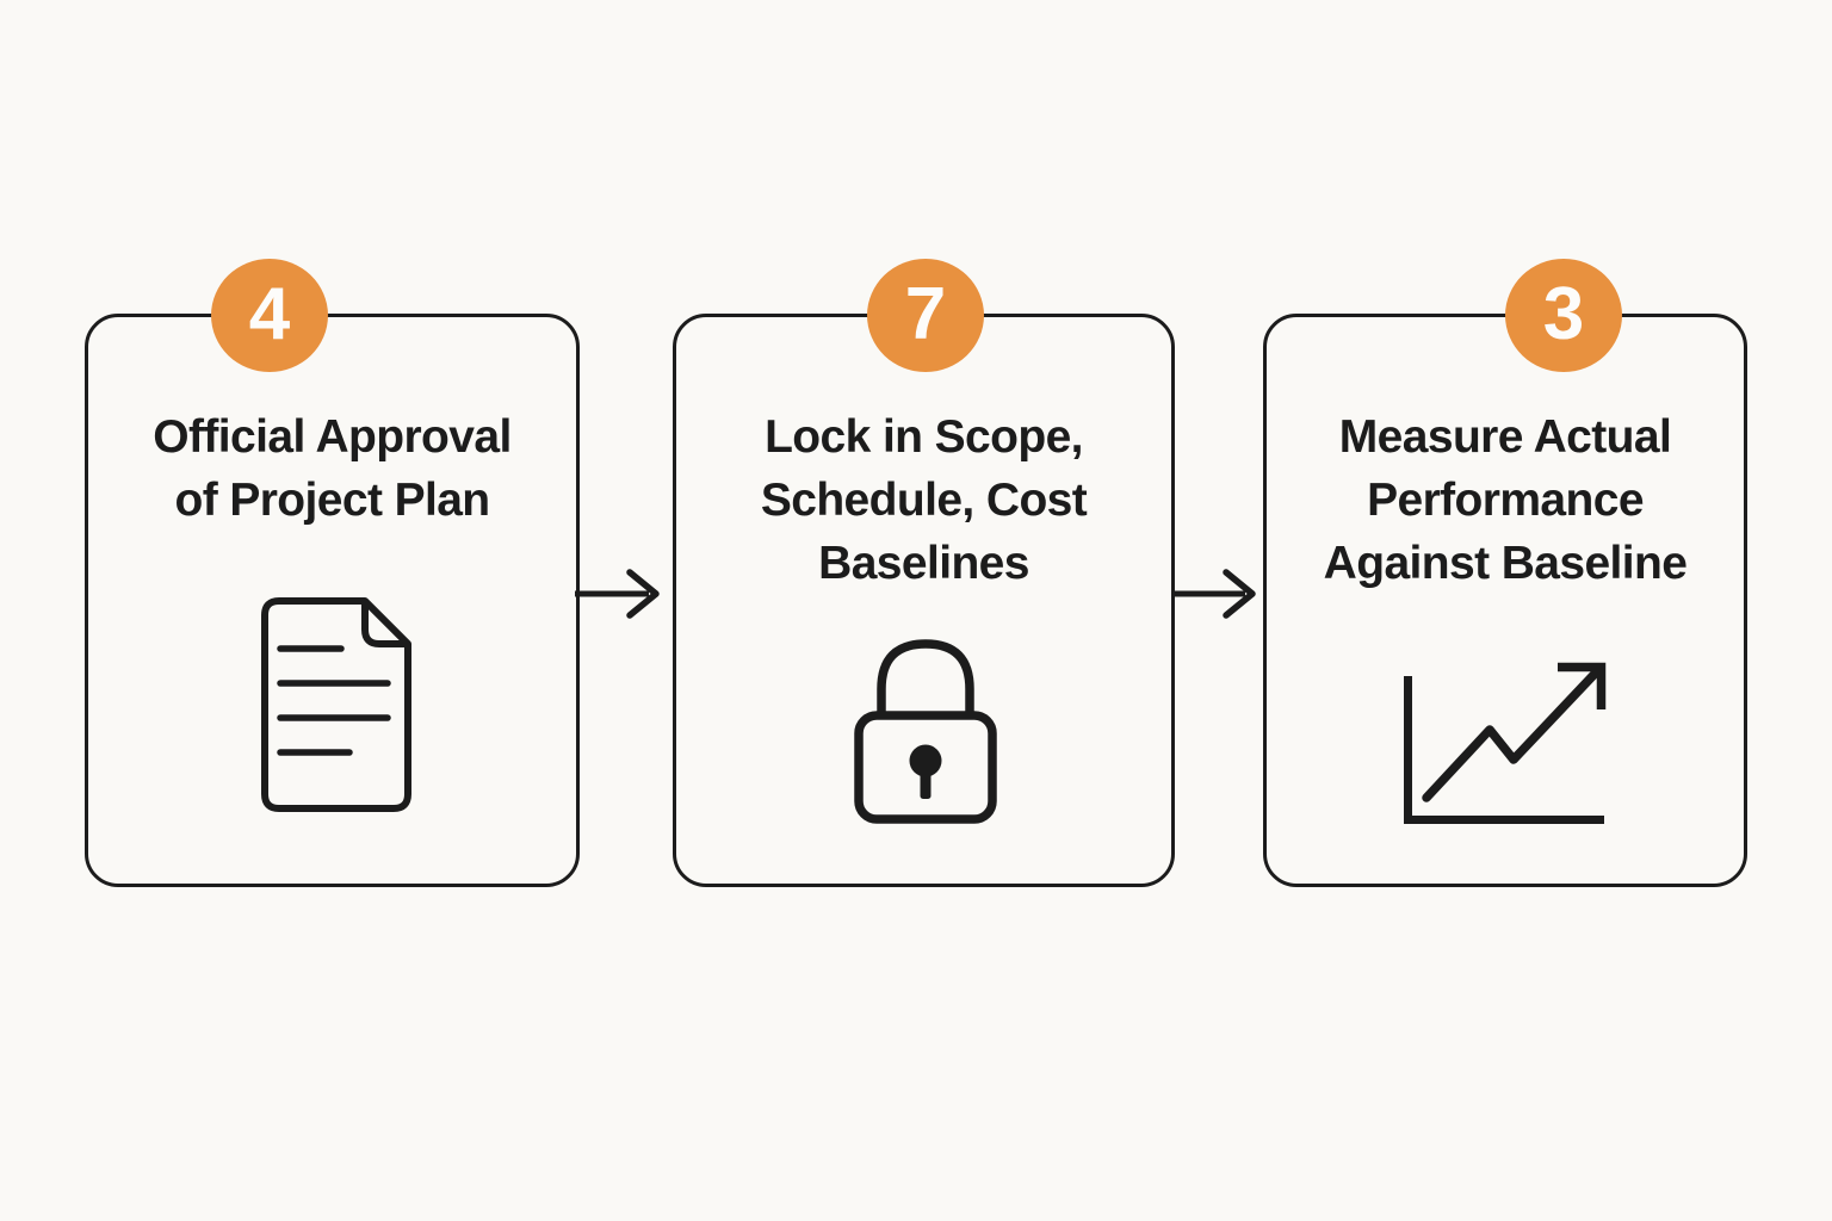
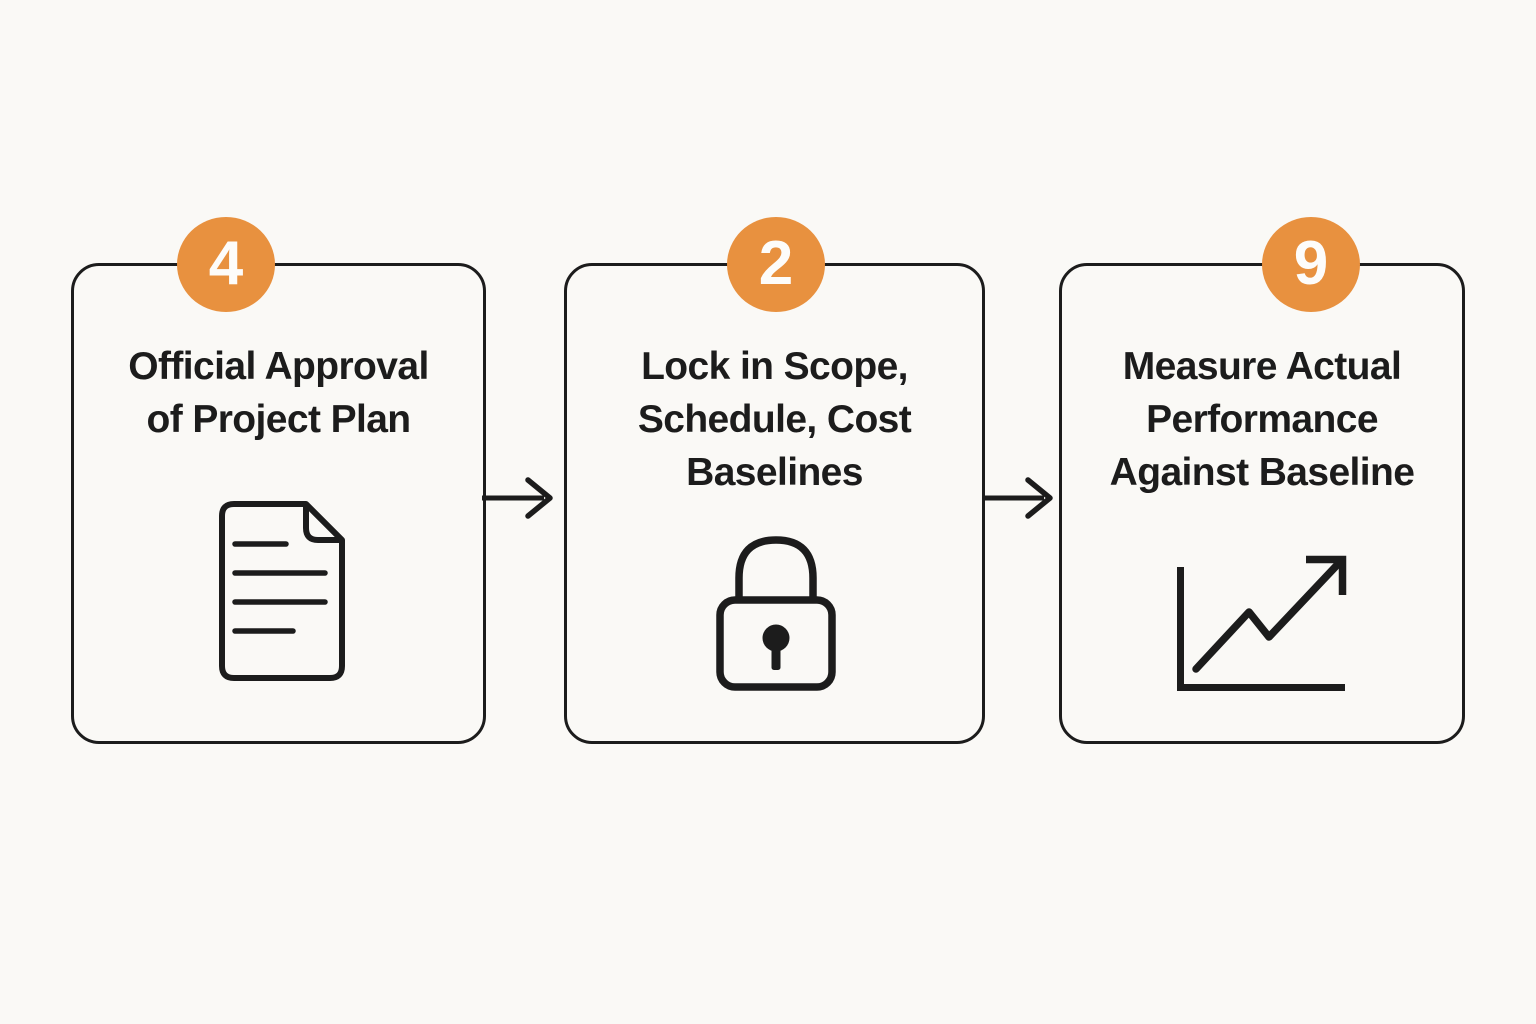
  4
  Official Approval
  of Project Plan
- 7
+ 2
  Lock in Scope,
  Schedule, Cost
  Baselines
- 3
+ 9
  Measure Actual
  Performance
  Against Baseline
